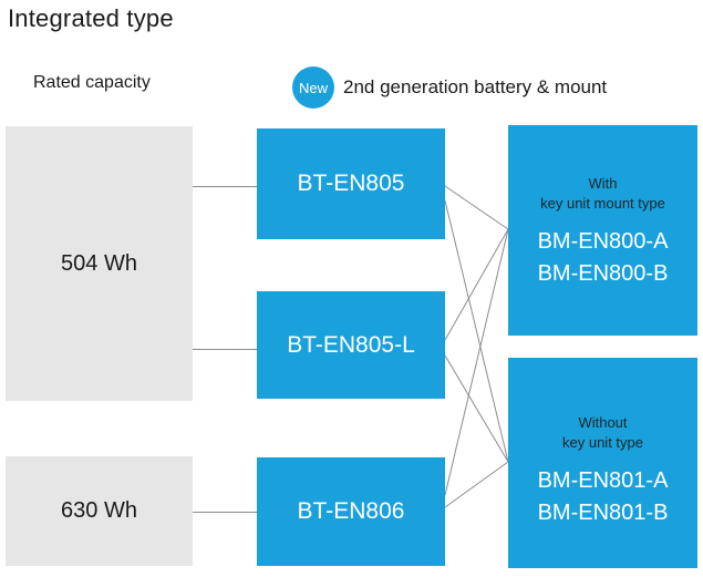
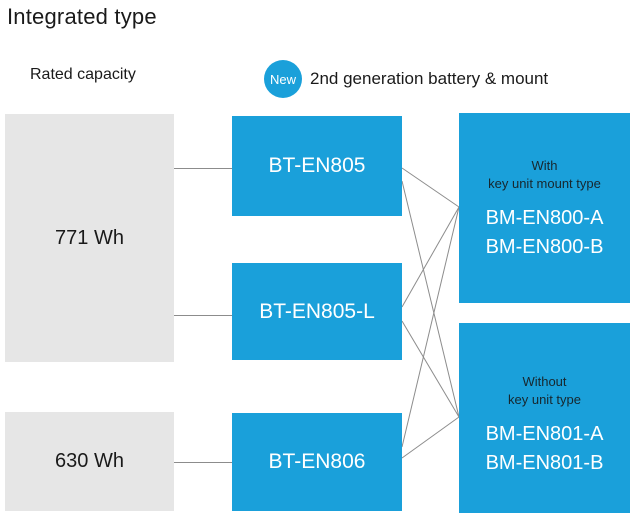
  Integrated type
  Rated capacity
  New
  2nd generation battery & mount
- 504 Wh
+ 771 Wh
  630 Wh
  BT-EN805
  BT-EN805-L
  BT-EN806
  With
  key unit mount type
  BM-EN800-A
  BM-EN800-B
  Without
  key unit type
  BM-EN801-A
  BM-EN801-B
